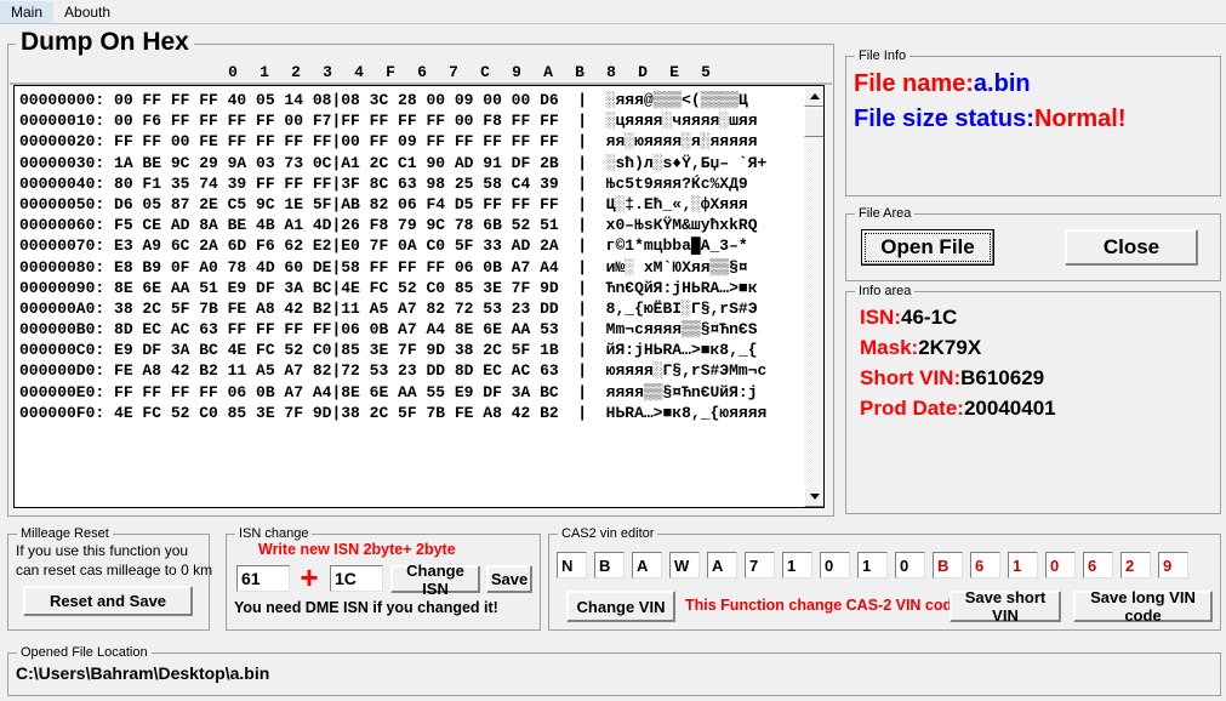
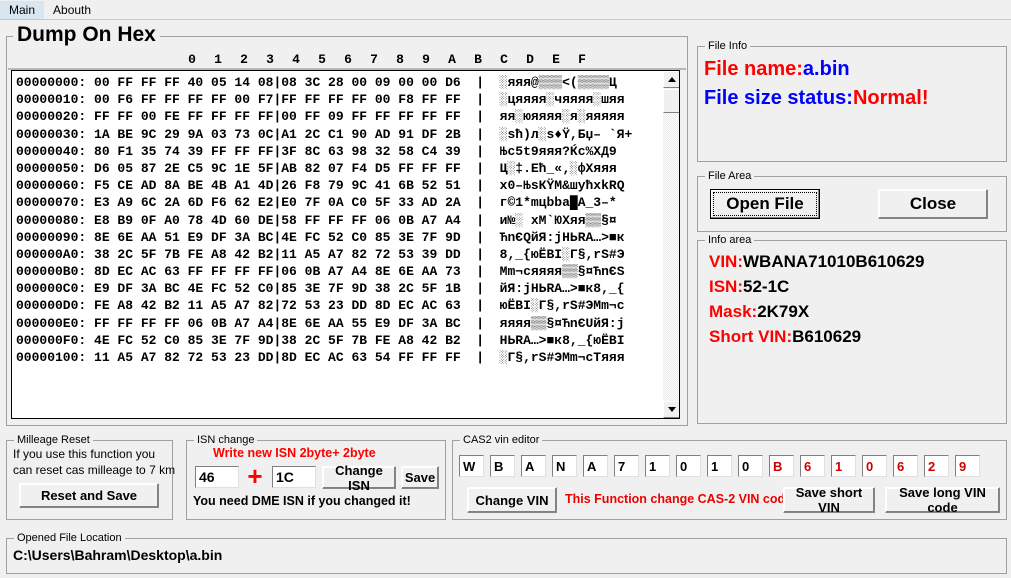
  Main
  Abouth
  Dump On Hex
  0
  1
  2
  3
  4
- F
+ 5
  6
  7
- C
+ 8
  9
  A
  B
- 8
+ C
  D
  E
- 5
+ F
  00000000: 00 FF FF FF 40 05 14 08|08 3C 28 00 09 00 00 D6 | ░яяя@▒▒▒<(▒▒▒▒Ц
  00000010: 00 F6 FF FF FF FF 00 F7|FF FF FF FF 00 F8 FF FF | ░цяяяя░чяяяя░шяя
  00000020: FF FF 00 FE FF FF FF FF|00 FF 09 FF FF FF FF FF | яя░юяяяя░я░яяяяя
  00000030: 1A BE 9C 29 9A 03 73 0C|A1 2C C1 90 AD 91 DF 2B | ░sћ)л░s♦Ÿ,Бџ– `Я+
- 00000040: 80 F1 35 74 39 FF FF FF|3F 8C 63 98 25 58 C4 39 | Њc5t9яяя?Ќc%ХД9
+ 00000040: 80 F1 35 74 39 FF FF FF|3F 8C 63 98 32 58 C4 39 | Њc5t9яяя?Ќc%ХД9
- 00000050: D6 05 87 2E C5 9C 1E 5F|AB 82 06 F4 D5 FF FF FF | Ц░‡.Ећ_«‚░фХяяя
+ 00000050: D6 05 87 2E C5 9C 1E 5F|AB 82 07 F4 D5 FF FF FF | Ц░‡.Ећ_«‚░фХяяя
- 00000060: F5 CE AD 8A BE 4B A1 4D|26 F8 79 9C 78 6B 52 51 | x0–ЊsКŸM&шућxkRQ
+ 00000060: F5 CE AD 8A BE 4B A1 4D|26 F8 79 9C 41 6B 52 51 | x0–ЊsКŸM&шућxkRQ
  00000070: E3 A9 6C 2A 6D F6 62 E2|E0 7F 0A C0 5F 33 AD 2A | г©1*mцbba█А_3–*
  00000080: E8 B9 0F A0 78 4D 60 DE|58 FF FF FF 06 0B A7 A4 | и№░ xМ`ЮХяя▒▒§¤
  00000090: 8E 6E AA 51 E9 DF 3A BC|4E FC 52 C0 85 3E 7F 9D | ЋnЄQйЯ:jНЬRA…>■к
- 000000A0: 38 2C 5F 7B FE A8 42 B2|11 A5 A7 82 72 53 23 DD | 8,_{юЁBІ░Г§,rS#Э
+ 000000A0: 38 2C 5F 7B FE A8 42 B2|11 A5 A7 82 72 53 39 DD | 8,_{юЁBІ░Г§,rS#Э
- 000000B0: 8D EC AC 63 FF FF FF FF|06 0B A7 A4 8E 6E AA 53 | Мm¬сяяяя▒▒§¤ЋnЄS
+ 000000B0: 8D EC AC 63 FF FF FF FF|06 0B A7 A4 8E 6E AA 73 | Мm¬сяяяя▒▒§¤ЋnЄS
  000000C0: E9 DF 3A BC 4E FC 52 C0|85 3E 7F 9D 38 2C 5F 1B | йЯ:jНЬRA…>■к8,_{
- 000000D0: FE A8 42 B2 11 A5 A7 82|72 53 23 DD 8D EC AC 63 | юяяяя░Г§,rS#ЭМm¬с
+ 000000D0: FE A8 42 B2 11 A5 A7 82|72 53 23 DD 8D EC AC 63 | юЁBІ░Г§,rS#ЭМm¬с
  000000E0: FF FF FF FF 06 0B A7 A4|8E 6E AA 55 E9 DF 3A BC | яяяя▒▒§¤ЋnЄUйЯ:j
- 000000F0: 4E FC 52 C0 85 3E 7F 9D|38 2C 5F 7B FE A8 42 B2 | НЬRA…>■к8,_{юяяяя
+ 000000F0: 4E FC 52 C0 85 3E 7F 9D|38 2C 5F 7B FE A8 42 B2 | НЬRA…>■к8,_{юЁBІ
+ 00000100: 11 A5 A7 82 72 53 23 DD|8D EC AC 63 54 FF FF FF | ░Г§,rS#ЭМm¬сТяяя
  File Info
  File name:a.bin
  File size status:Normal!
  File Area
  Open File
  Close
  Info area
+ VIN:WBANA71010B610629
- ISN:46-1C
+ ISN:52-1C
  Mask:2K79X
  Short VIN:B610629
- Prod Date:20040401
  Milleage Reset
  If you use this function you
- can reset cas milleage to 0 km
+ can reset cas milleage to 7 km
  Reset and Save
  ISN change
  Write new ISN 2byte+ 2byte
- 61
+ 46
  +
  1C
  Change ISN
  Save
  You need DME ISN if you changed it!
  CAS2 vin editor
- N
+ W
  B
  A
- W
+ N
  A
  7
  1
  0
  1
  0
  B
  6
  1
  0
  6
  2
  9
  Change VIN
  This Function change CAS-2 VIN cod
  Save short VIN
  Save long VIN code
  Opened File Location
  C:\Users\Bahram\Desktop\a.bin
